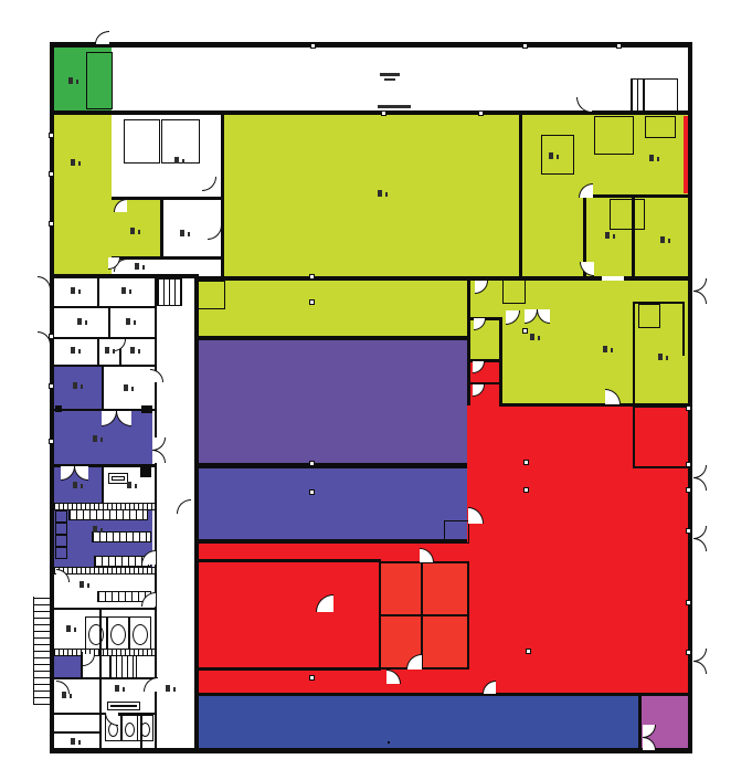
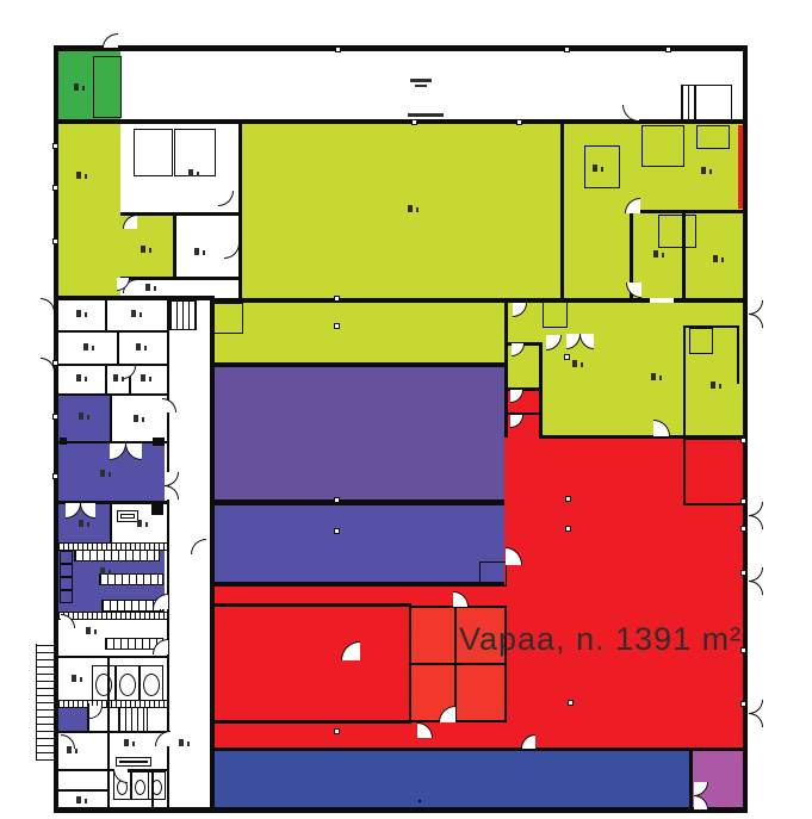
+ Vapaa, n. 1391 m²
